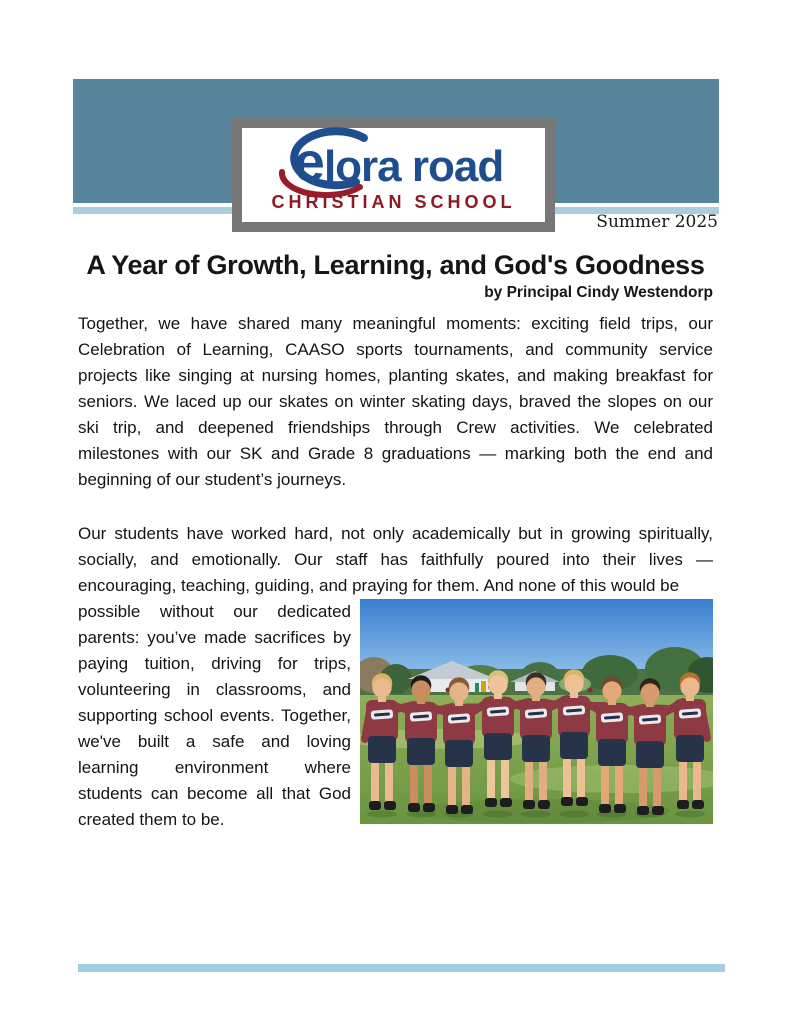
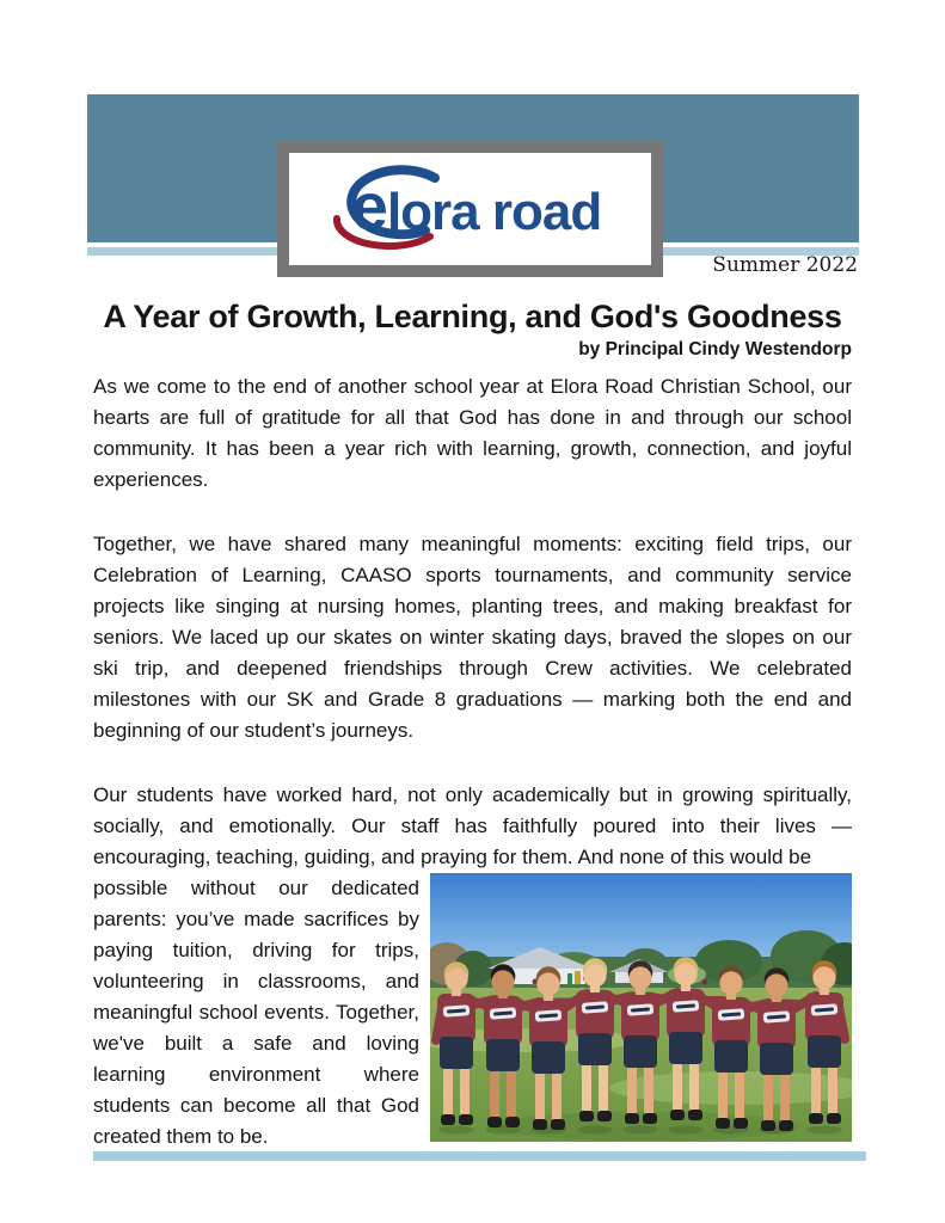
  elora road
- CHRISTIAN SCHOOL
- Summer 2025
+ Summer 2022
  A Year of Growth, Learning, and God's Goodness
  by Principal Cindy Westendorp
+ As we come to the end of another school year at Elora Road Christian School, our hearts are full of gratitude for all that God has done in and through our school community. It has been a year rich with learning, growth, connection, and joyful experiences.
- Together, we have shared many meaningful moments: exciting field trips, our Celebration of Learning, CAASO sports tournaments, and community service projects like singing at nursing homes, planting skates, and making breakfast for seniors. We laced up our skates on winter skating days, braved the slopes on our ski trip, and deepened friendships through Crew activities. We celebrated milestones with our SK and Grade 8 graduations — marking both the end and beginning of our student’s journeys.
+ Together, we have shared many meaningful moments: exciting field trips, our Celebration of Learning, CAASO sports tournaments, and community service projects like singing at nursing homes, planting trees, and making breakfast for seniors. We laced up our skates on winter skating days, braved the slopes on our ski trip, and deepened friendships through Crew activities. We celebrated milestones with our SK and Grade 8 graduations — marking both the end and beginning of our student’s journeys.
  Our students have worked hard, not only academically but in growing spiritually, socially, and emotionally. Our staff has faithfully poured into their lives — encouraging, teaching, guiding, and praying for them. And none of this would be
- possible without our dedicated parents: you’ve made sacrifices by paying tuition, driving for trips, volunteering in classrooms, and supporting school events. Together, we've built a safe and loving learning environment where students can become all that God created them to be.
+ possible without our dedicated parents: you’ve made sacrifices by paying tuition, driving for trips, volunteering in classrooms, and meaningful school events. Together, we've built a safe and loving learning environment where students can become all that God created them to be.
